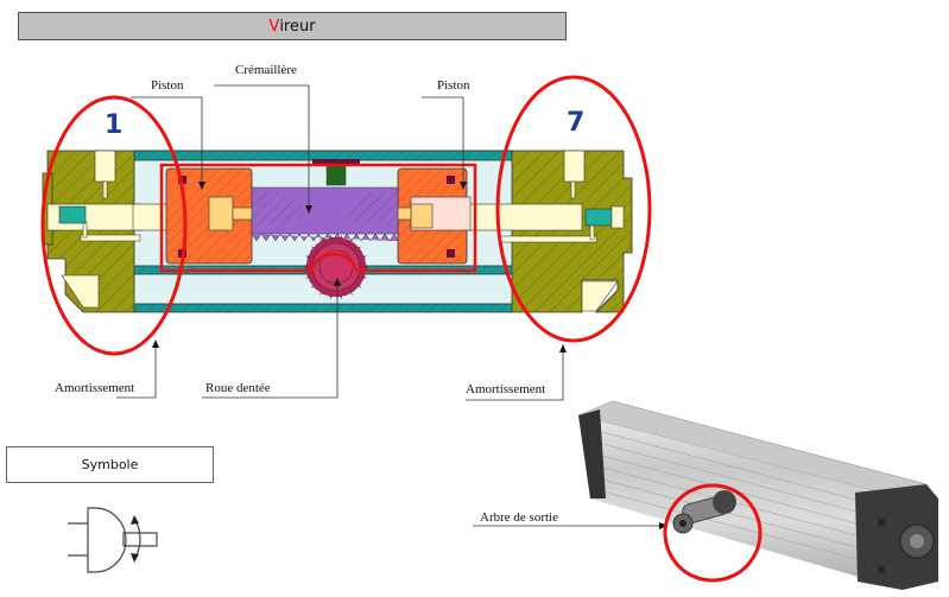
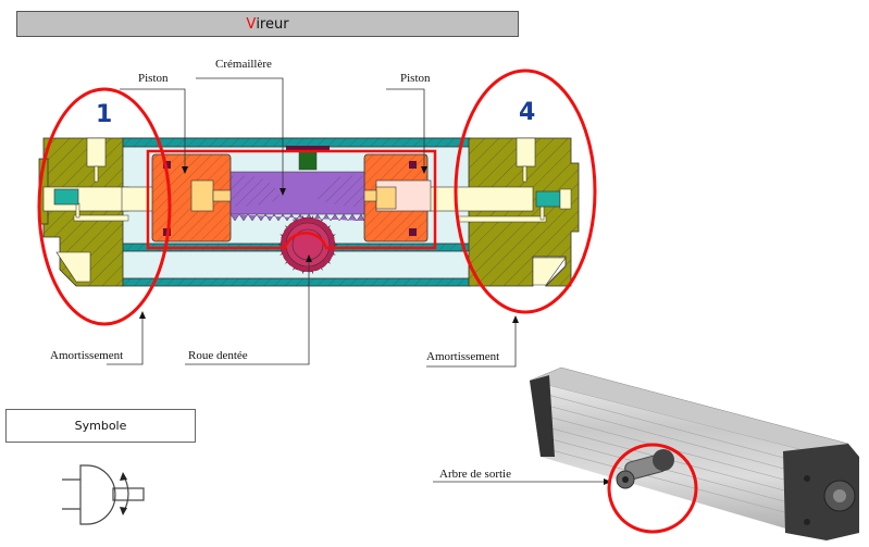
  V
  ireur
  1
- 7
+ 4
  Piston
  Crémaillère
  Piston
  Amortissement
  Roue dentée
  Amortissement
  Arbre de sortie
  Symbole
